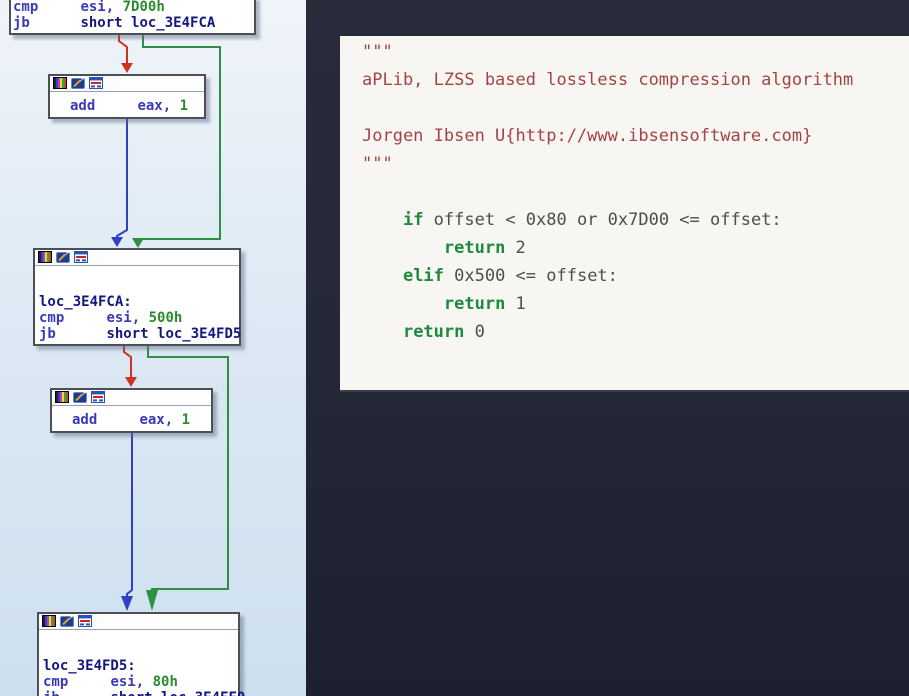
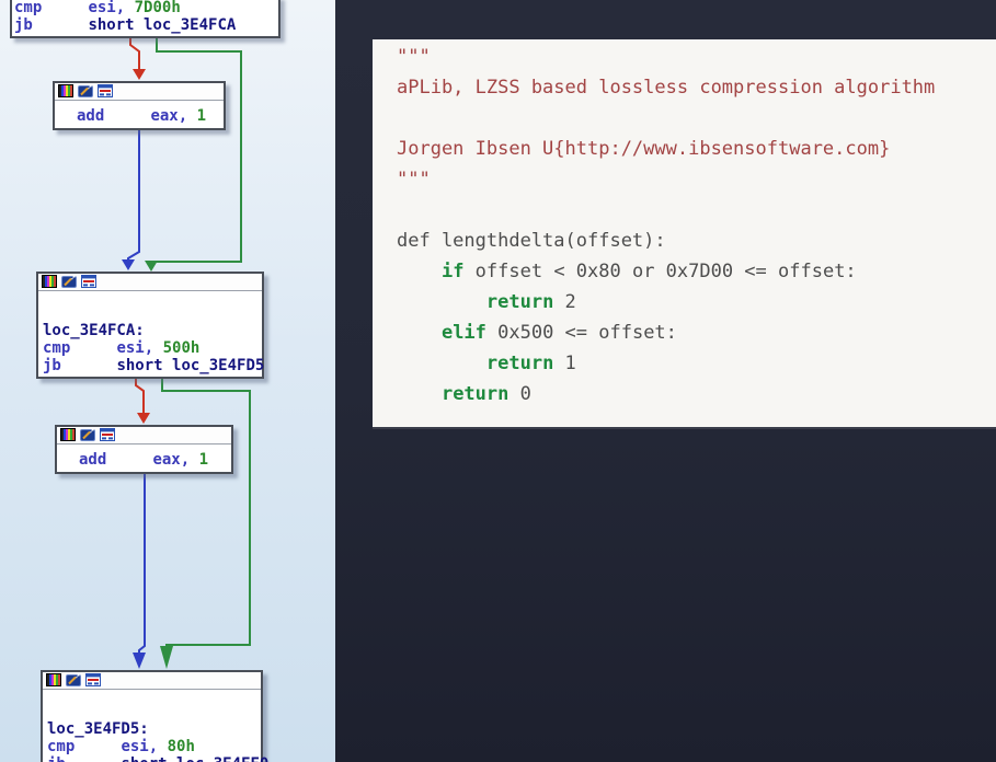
  cmp esi, 7D00h
  jb short loc_3E4FCA
  add eax, 1
  loc_3E4FCA:
  cmp esi, 500h
  jb short loc_3E4FD5
  add eax, 1
  loc_3E4FD5:
  cmp esi, 80h
  """
  aPLib, LZSS based lossless compression algorithm
  Jorgen Ibsen U{http://www.ibsensoftware.com}
  """
+ def lengthdelta(offset):
  if offset < 0x80 or 0x7D00 <= offset:
  return 2
  elif 0x500 <= offset:
  return 1
  return 0
